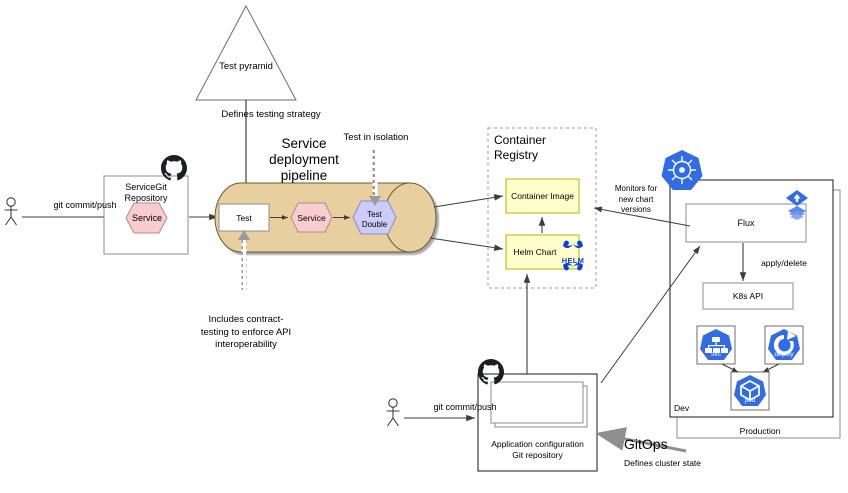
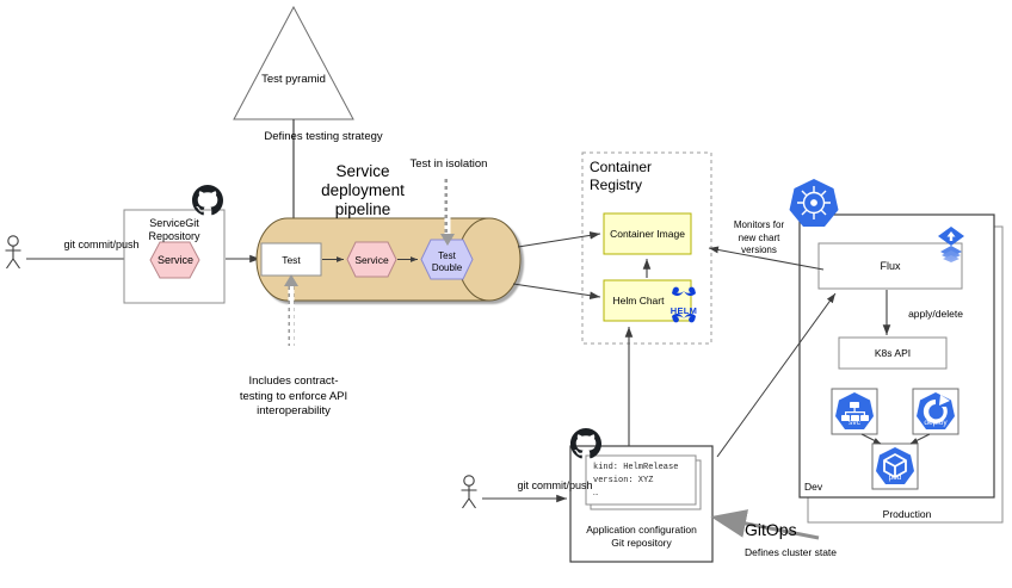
  Test pyramid
  Defines testing strategy
  git commit/push
  ServiceGit
  Repository
  Service
  Service
  deployment
  pipeline
  Test
  Service
  Test
  Double
  Test in isolation
  Includes contract-
  testing to enforce API
  interoperability
  Container
  Registry
  Container Image
  Helm Chart
  HELM
  Monitors for
  new chart
  versions
  Flux
  apply/delete
  K8s API
  Dev
  Production
  git commit/push
+ kind: HelmRelease
+ version: XYZ
+ …
  Application configuration
  Git repository
  GitOps
  Defines cluster state
